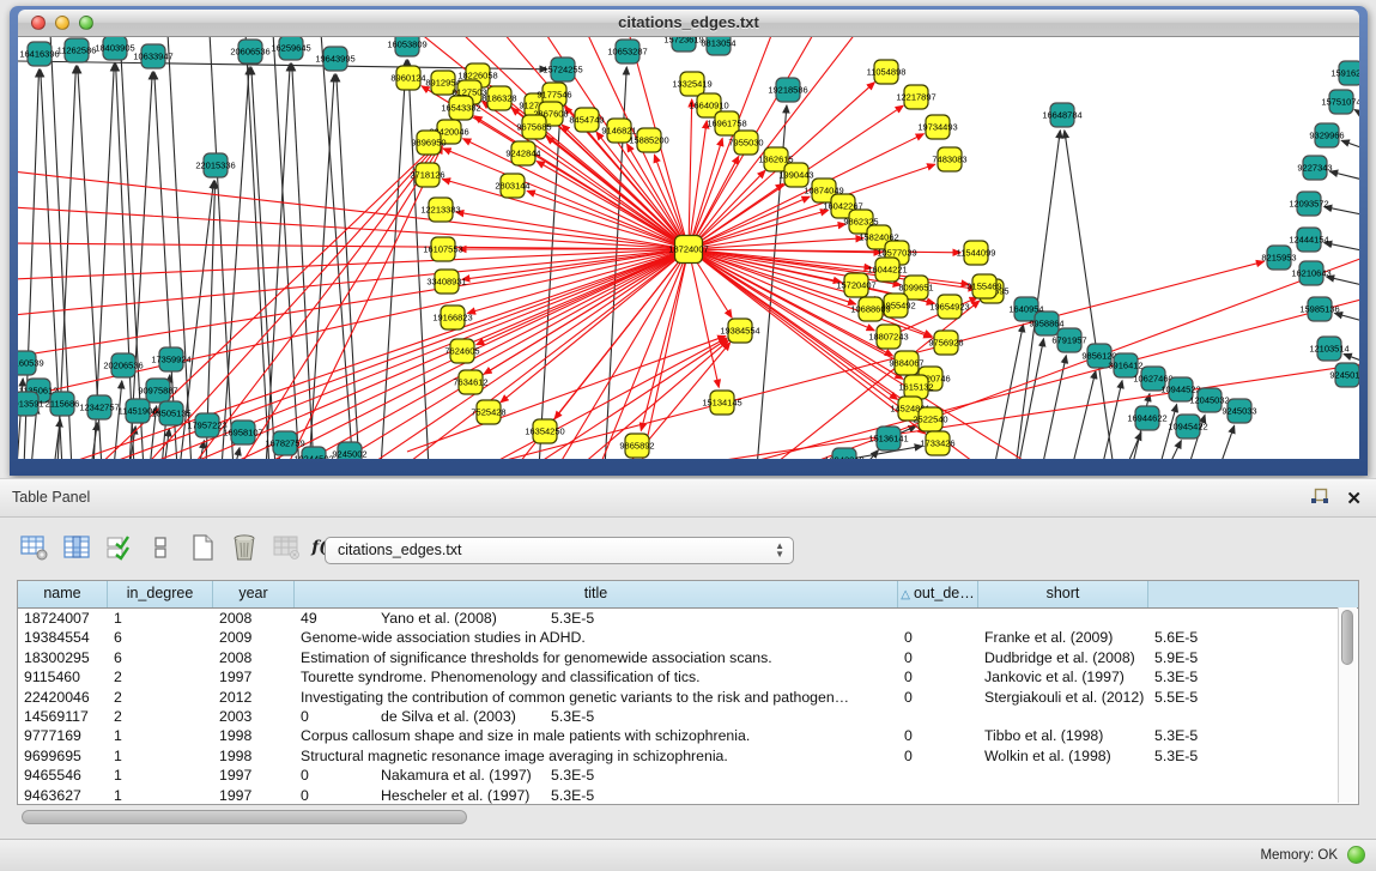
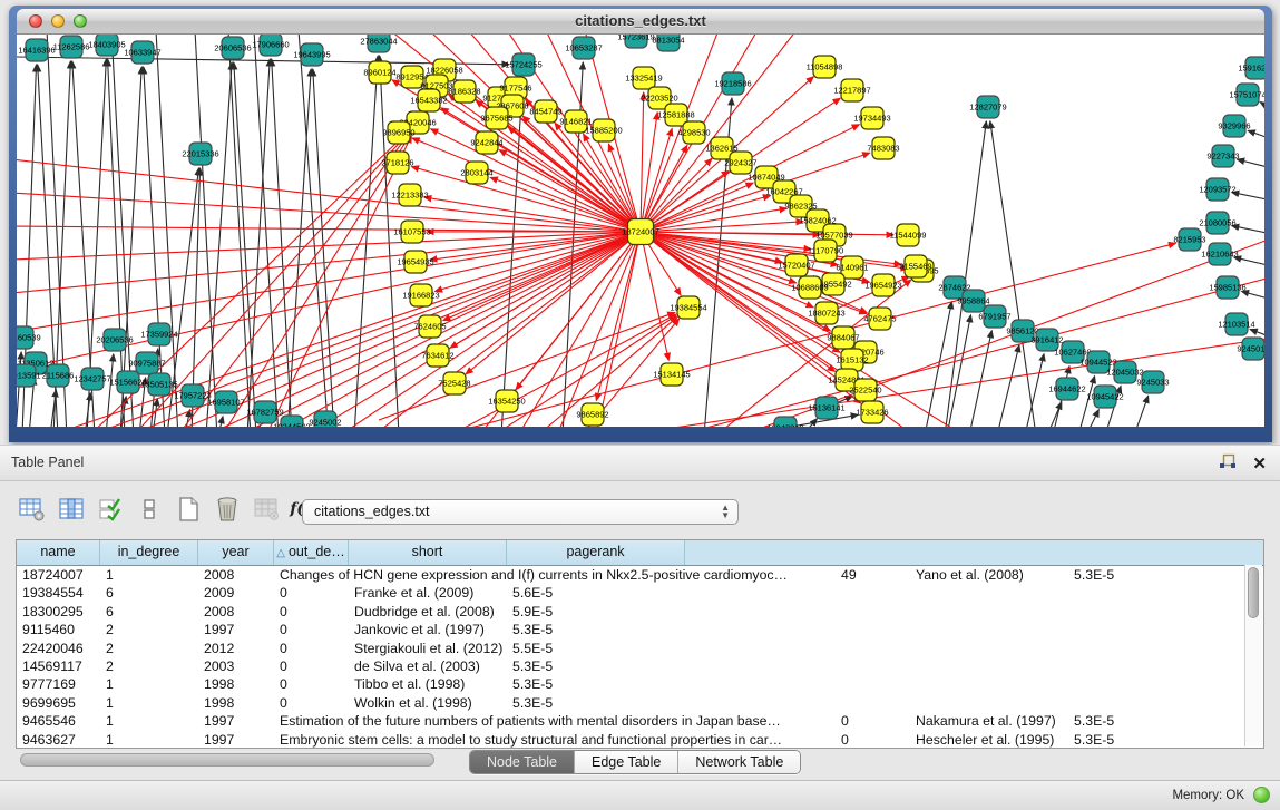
  citations_edges.txt
  18724007
  8960124
  891295
  18226058
  9127503
  16543382
  8186328
  9177546
  2867608
  9675685
  8454749
  9146821
  15885200
  420046
  9896950
  9242844
  2803144
  2718126
  12213383
  16107553
- 33408931
+ 19654935
  19166823
  7624605
  7634612
  7525428
  16354250
  13325419
- 16640910
+ 22203520
- 16961758
+ 12581888
- 7955030
+ 4298530
  1362615
- 1990443
+ 2924327
  10874049
  16042267
  9862325
  15824062
  10577039
- 16044221
+ 11170790
  11544099
- 8099651
+ 6140961
  955492
  11054898
  12217897
  19734493
  7483083
  15720407
  10688609
  18807243
  9884067
  1615132
  145248
  2522540
  1733426
  19654923
- 9756928
+ 4762475
  19384554
  15134145
  9865892
  9155469
  16416396
  11262586
  18403905
  10633947
  20606536
- 16259645
+ 17906660
  19643995
- 16053809
+ 27863044
  15724255
  10653287
  15723619
  8813054
  19218586
  22015336
  11350612
  13591
  2115686
  20206536
  17359924
  90975887
  12342757
- 11451906
+ 15156623
  13505135
  17957223
  16958107
  16782759
  9245002
- 16648784
+ 12827079
  159162
  15751074
  9329966
  9227343
  12093572
- 12444154
+ 21080056
  8215953
  16210643
  15985136
  12103514
  924501
- 1640954
+ 2874622
  9958864
  6791957
  985612
  3916412
  1062746
  10944522
  12045032
  9245033
  16944622
  10945422
  15136141
  Table Panel
  ✕
  citations_edges.txt
  ▲
  ▼
  name
  in_degree
  year
- title
  △ out_de…
  short
+ pagerank
  18724007
  1
  2008
+ Changes of HCN gene expression and I(f) currents in Nkx2.5-positive cardiomyoc…
  49
  Yano et al. (2008)
  5.3E-5
  19384554
  6
  2009
- Genome-wide association studies in ADHD.
  0
  Franke et al. (2009)
  5.6E-5
  18300295
  6
  2008
- Estimation of significance thresholds for genomewide association scans.
  0
  Dudbridge et al. (2008)
  5.9E-5
  9115460
  2
  1997
- Tourette syndrome. Phenomenology and classification of tics.
  0
  Jankovic et al. (1997)
  5.3E-5
  22420046
  2
  2012
- Investigating the contribution of common genetic variants to the risk and pathogen…
  0
  Stergiakouli et al. (2012)
  5.5E-5
  14569117
  2
  2003
  0
  de Silva et al. (2003)
  5.3E-5
  9777169
  1
  1998
- Corpus callosum shape and size in male patients with schizophrenia.
  0
  Tibbo et al. (1998)
  5.3E-5
  9699695
  1
  1998
- Structural magnetic resonance image averaging in schizophrenia.
  0
  Wolkin et al. (1998)
  5.3E-5
  9465546
  1
  1997
+ Estimation of the future numbers of patients with mental disorders in Japan base…
  0
  Nakamura et al. (1997)
  5.3E-5
  9463627
  1
  1997
+ Embryonic stem cells: a model to study structural and functional properties in car…
  0
- Hescheler et al. (1997)
+ Hescheler et al. (1995)
  5.3E-5
+ Node Table
+ Edge Table
+ Network Table
  Memory: OK
